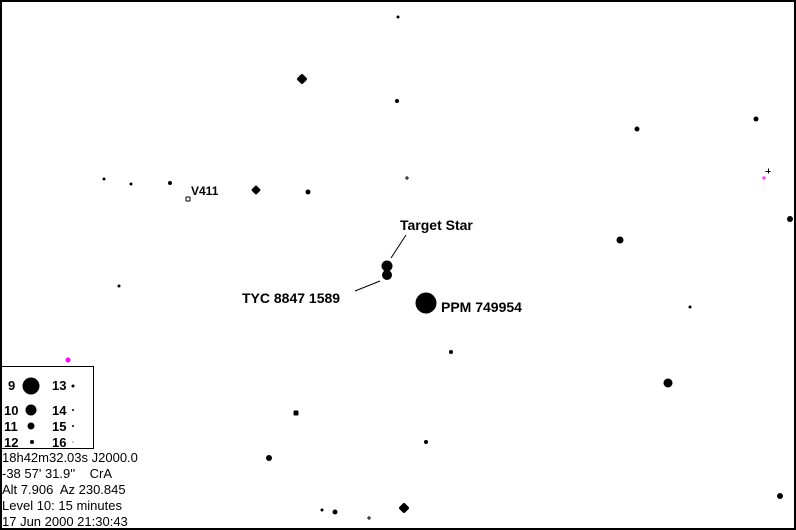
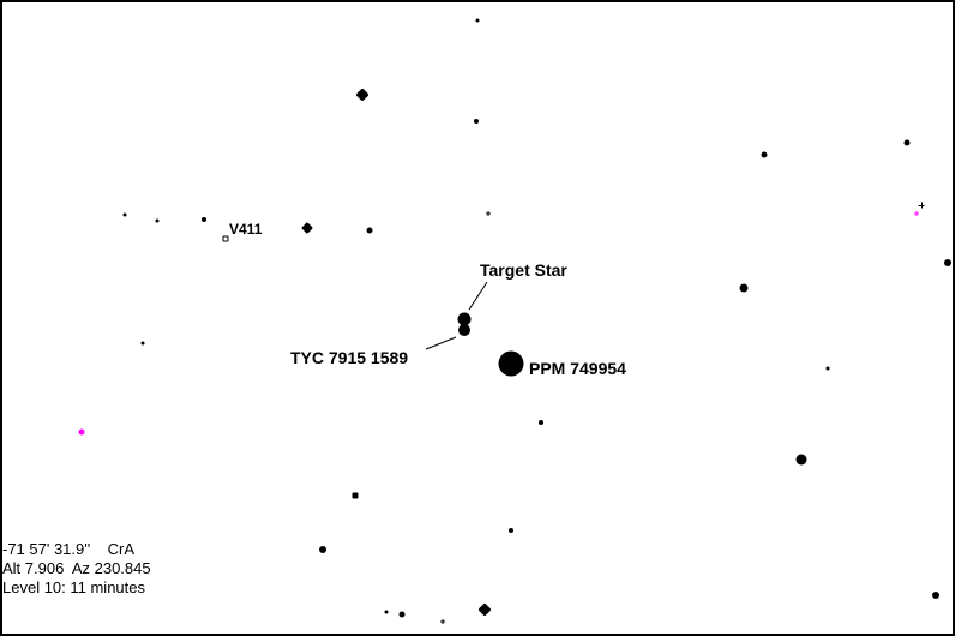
  Target Star
- TYC 8847 1589
+ TYC 7915 1589
  PPM 749954
  V411
- 9
- 10
- 11
- 12
- 13
- 14
- 15
- 16
- 18h42m32.03s J2000.0
- -38 57' 31.9'' CrA
+ -71 57' 31.9'' CrA
  Alt 7.906 Az 230.845
- Level 10: 15 minutes
+ Level 10: 11 minutes
- 17 Jun 2000 21:30:43
